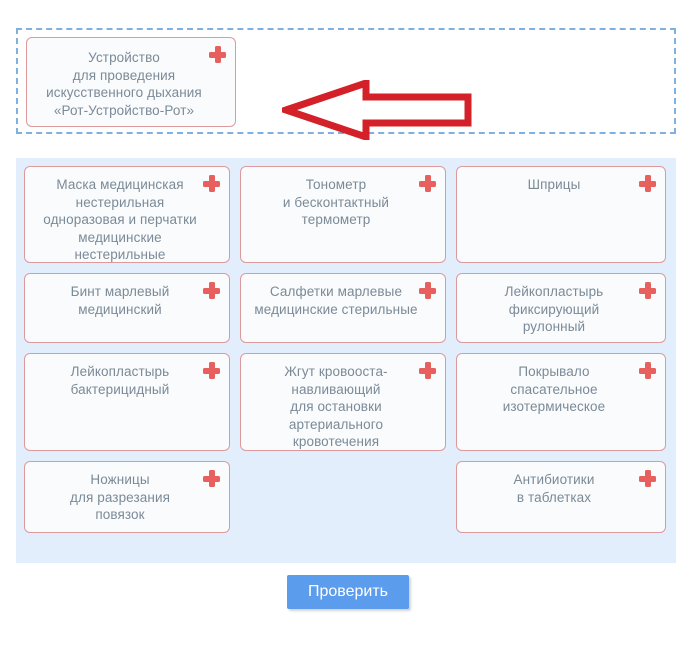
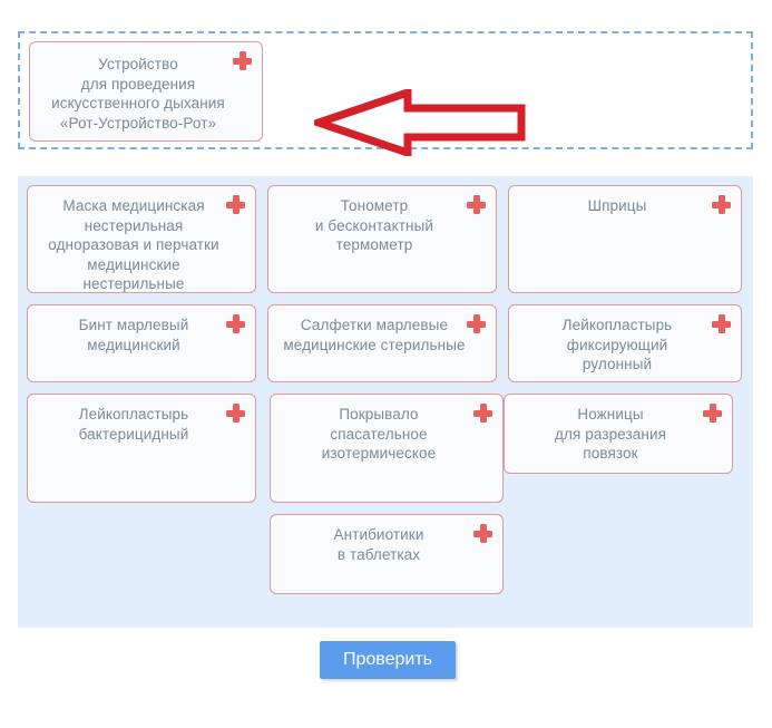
  Устройство
  для проведения
  искусственного дыхания
  «Рот-Устройство-Рот»
  Маска медицинская
  нестерильная
  одноразовая и перчатки
  медицинские
  нестерильные
  Тонометр
  и бесконтактный
  термометр
  Шприцы
  Бинт марлевый
  медицинский
  Салфетки марлевые
  медицинские стерильные
  Лейкопластырь
  фиксирующий
  рулонный
  Лейкопластырь
  бактерицидный
- Жгут кровооста-
- навливающий
- для остановки
- артериального
- кровотечения
  Покрывало
  спасательное
  изотермическое
  Ножницы
  для разрезания
  повязок
  Антибиотики
  в таблетках
  Проверить
